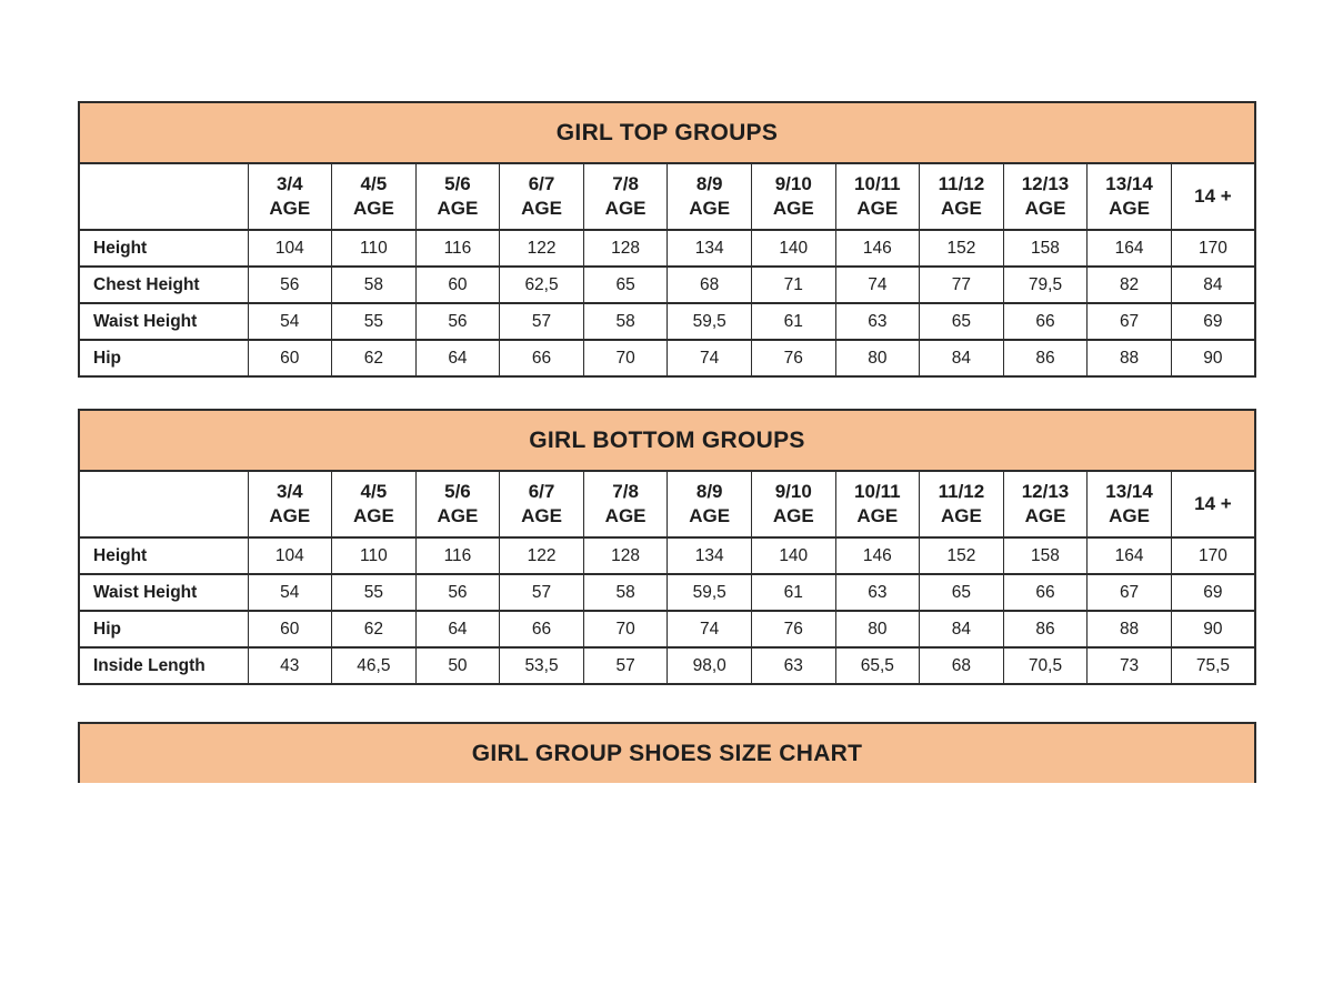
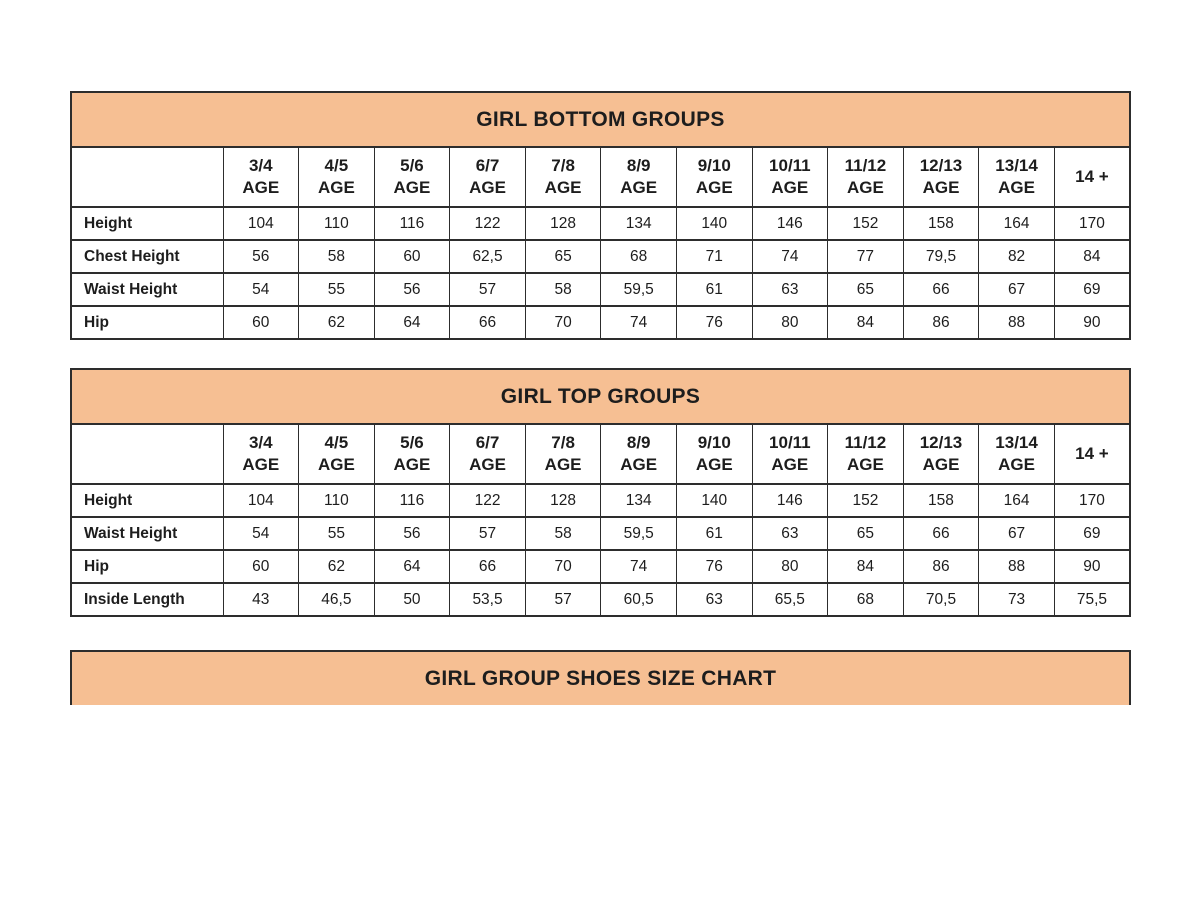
- GIRL TOP GROUPS
+ GIRL BOTTOM GROUPS
  	3/4 AGE	4/5 AGE	5/6 AGE	6/7 AGE	7/8 AGE	8/9 AGE	9/10 AGE	10/11 AGE	11/12 AGE	12/13 AGE	13/14 AGE	14 +
  Height	104	110	116	122	128	134	140	146	152	158	164	170
  Chest Height	56	58	60	62,5	65	68	71	74	77	79,5	82	84
  Waist Height	54	55	56	57	58	59,5	61	63	65	66	67	69
  Hip	60	62	64	66	70	74	76	80	84	86	88	90
- GIRL BOTTOM GROUPS
+ GIRL TOP GROUPS
  	3/4 AGE	4/5 AGE	5/6 AGE	6/7 AGE	7/8 AGE	8/9 AGE	9/10 AGE	10/11 AGE	11/12 AGE	12/13 AGE	13/14 AGE	14 +
  Height	104	110	116	122	128	134	140	146	152	158	164	170
  Waist Height	54	55	56	57	58	59,5	61	63	65	66	67	69
  Hip	60	62	64	66	70	74	76	80	84	86	88	90
- Inside Length	43	46,5	50	53,5	57	98,0	63	65,5	68	70,5	73	75,5
+ Inside Length	43	46,5	50	53,5	57	60,5	63	65,5	68	70,5	73	75,5
  GIRL GROUP SHOES SIZE CHART
